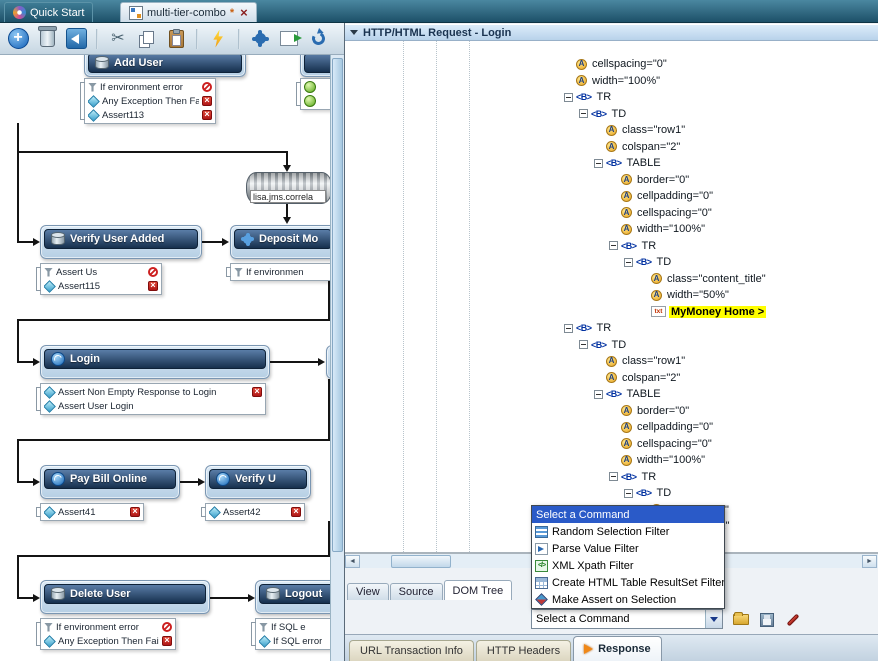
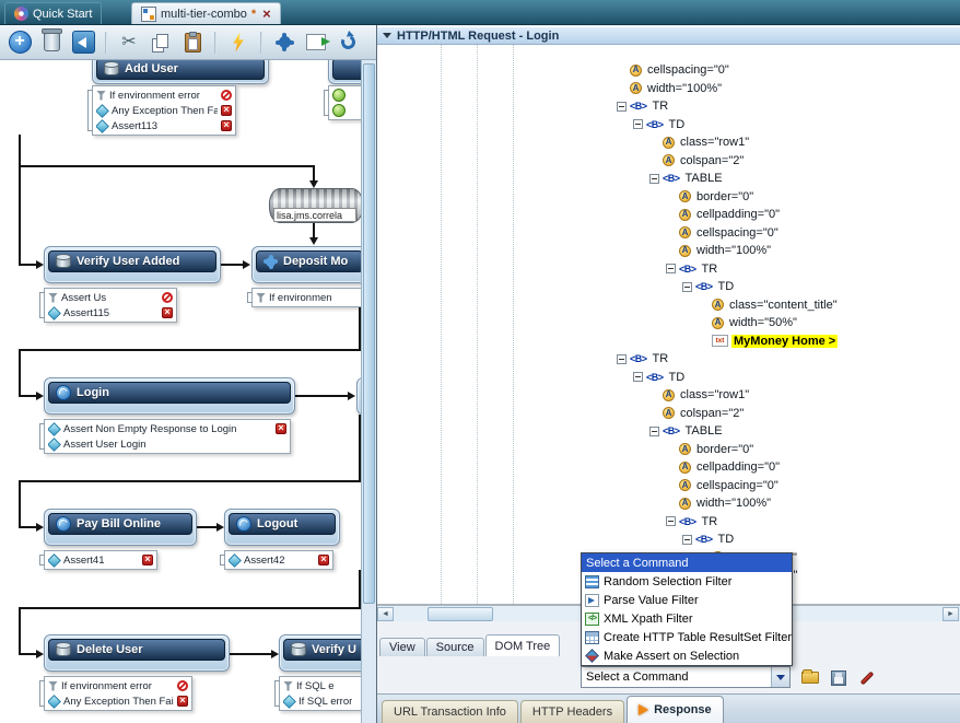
  Quick Start
  multi-tier-combo
  *
  Add User
  If environment error
  Any Exception Then Fa
  Assert113
  Verify User Added
  Assert Us
  Assert115
  Deposit Mo
  If environmen
  Login
  Assert Non Empty Response to Login
  Assert User Login
  Pay Bill Online
  Assert41
- Verify U
+ Logout
  Assert42
  Delete User
  If environment error
  Any Exception Then Fai
- Logout
+ Verify U
  If SQL e
  If SQL error
  lisa.jms.correla
  HTTP/HTML Request - Login
  A
  cellspacing="0"
  A
  width="100%"
  <B>
  TR
  <B>
  TD
  A
  class="row1"
  A
  colspan="2"
  <B>
  TABLE
  A
  border="0"
  A
  cellpadding="0"
  A
  cellspacing="0"
  A
  width="100%"
  <B>
  TR
  <B>
  TD
  A
  class="content_title"
  A
  width="50%"
  MyMoney Home >
  <B>
  TR
  <B>
  TD
  A
  class="row1"
  A
  colspan="2"
  <B>
  TABLE
  A
  border="0"
  A
  cellpadding="0"
  A
  cellspacing="0"
  A
  width="100%"
  <B>
  TR
  <B>
  TD
  View
  Source
  DOM Tree
  Select a Command
  Random Selection Filter
  Parse Value Filter
  XML Xpath Filter
- Create HTML Table ResultSet Filter
+ Create HTTP Table ResultSet Filter
  Make Assert on Selection
  Select a Command
  URL Transaction Info
  HTTP Headers
  Response
